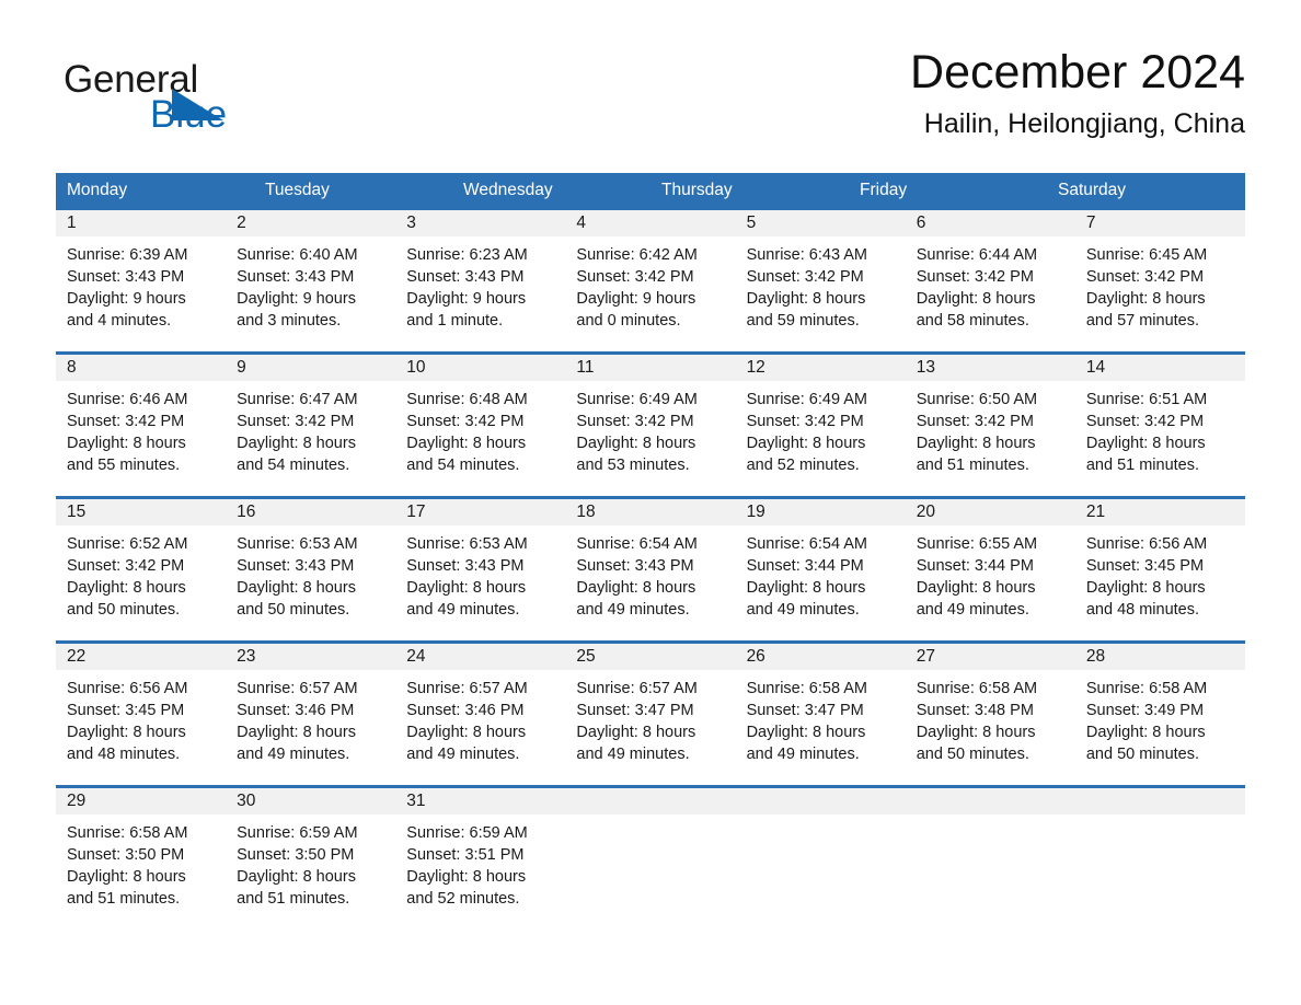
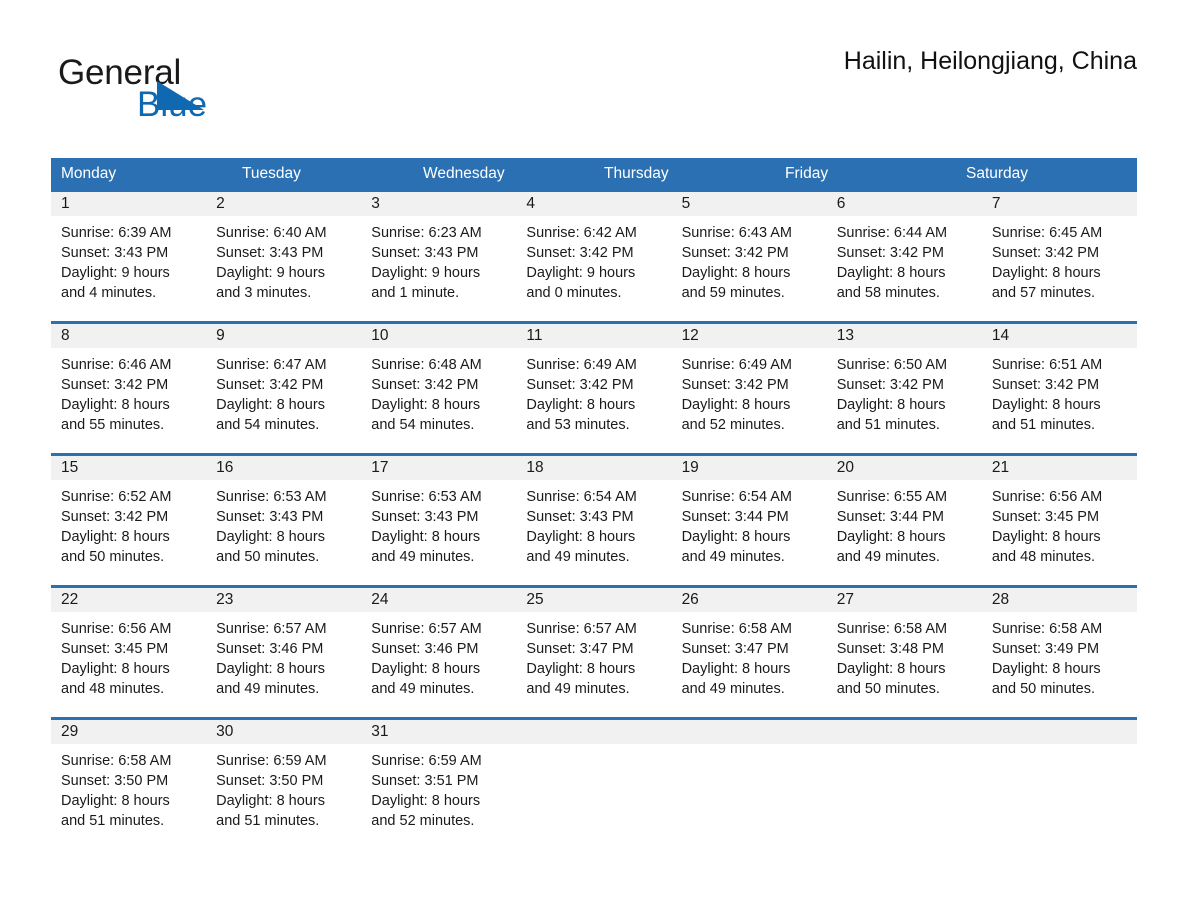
  General
  Blue
- December 2024
  Hailin, Heilongjiang, China
  Monday
  Tuesday
  Wednesday
  Thursday
  Friday
  Saturday
  1
  2
  3
  4
  5
  6
  7
  Sunrise: 6:39 AM
  Sunset: 3:43 PM
  Daylight: 9 hours
  and 4 minutes.
  Sunrise: 6:40 AM
  Sunset: 3:43 PM
  Daylight: 9 hours
  and 3 minutes.
  Sunrise: 6:23 AM
  Sunset: 3:43 PM
  Daylight: 9 hours
  and 1 minute.
  Sunrise: 6:42 AM
  Sunset: 3:42 PM
  Daylight: 9 hours
  and 0 minutes.
  Sunrise: 6:43 AM
  Sunset: 3:42 PM
  Daylight: 8 hours
  and 59 minutes.
  Sunrise: 6:44 AM
  Sunset: 3:42 PM
  Daylight: 8 hours
  and 58 minutes.
  Sunrise: 6:45 AM
  Sunset: 3:42 PM
  Daylight: 8 hours
  and 57 minutes.
  8
  9
  10
  11
  12
  13
  14
  Sunrise: 6:46 AM
  Sunset: 3:42 PM
  Daylight: 8 hours
  and 55 minutes.
  Sunrise: 6:47 AM
  Sunset: 3:42 PM
  Daylight: 8 hours
  and 54 minutes.
  Sunrise: 6:48 AM
  Sunset: 3:42 PM
  Daylight: 8 hours
  and 54 minutes.
  Sunrise: 6:49 AM
  Sunset: 3:42 PM
  Daylight: 8 hours
  and 53 minutes.
  Sunrise: 6:49 AM
  Sunset: 3:42 PM
  Daylight: 8 hours
  and 52 minutes.
  Sunrise: 6:50 AM
  Sunset: 3:42 PM
  Daylight: 8 hours
  and 51 minutes.
  Sunrise: 6:51 AM
  Sunset: 3:42 PM
  Daylight: 8 hours
  and 51 minutes.
  15
  16
  17
  18
  19
  20
  21
  Sunrise: 6:52 AM
  Sunset: 3:42 PM
  Daylight: 8 hours
  and 50 minutes.
  Sunrise: 6:53 AM
  Sunset: 3:43 PM
  Daylight: 8 hours
  and 50 minutes.
  Sunrise: 6:53 AM
  Sunset: 3:43 PM
  Daylight: 8 hours
  and 49 minutes.
  Sunrise: 6:54 AM
  Sunset: 3:43 PM
  Daylight: 8 hours
  and 49 minutes.
  Sunrise: 6:54 AM
  Sunset: 3:44 PM
  Daylight: 8 hours
  and 49 minutes.
  Sunrise: 6:55 AM
  Sunset: 3:44 PM
  Daylight: 8 hours
  and 49 minutes.
  Sunrise: 6:56 AM
  Sunset: 3:45 PM
  Daylight: 8 hours
  and 48 minutes.
  22
  23
  24
  25
  26
  27
  28
  Sunrise: 6:56 AM
  Sunset: 3:45 PM
  Daylight: 8 hours
  and 48 minutes.
  Sunrise: 6:57 AM
  Sunset: 3:46 PM
  Daylight: 8 hours
  and 49 minutes.
  Sunrise: 6:57 AM
  Sunset: 3:46 PM
  Daylight: 8 hours
  and 49 minutes.
  Sunrise: 6:57 AM
  Sunset: 3:47 PM
  Daylight: 8 hours
  and 49 minutes.
  Sunrise: 6:58 AM
  Sunset: 3:47 PM
  Daylight: 8 hours
  and 49 minutes.
  Sunrise: 6:58 AM
  Sunset: 3:48 PM
  Daylight: 8 hours
  and 50 minutes.
  Sunrise: 6:58 AM
  Sunset: 3:49 PM
  Daylight: 8 hours
  and 50 minutes.
  29
  30
  31
  Sunrise: 6:58 AM
  Sunset: 3:50 PM
  Daylight: 8 hours
  and 51 minutes.
  Sunrise: 6:59 AM
  Sunset: 3:50 PM
  Daylight: 8 hours
  and 51 minutes.
  Sunrise: 6:59 AM
  Sunset: 3:51 PM
  Daylight: 8 hours
  and 52 minutes.
